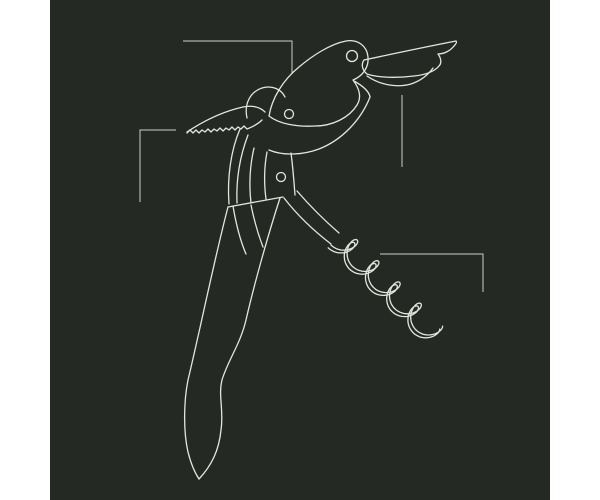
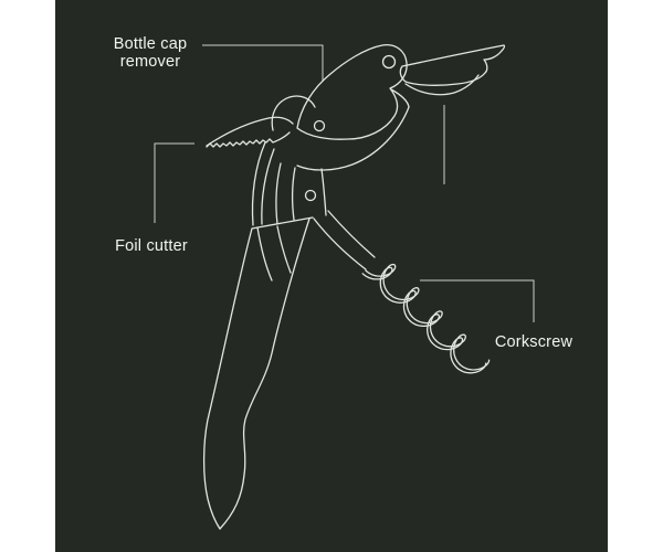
+ Bottle cap remover
+ Foil cutter
+ Corkscrew
